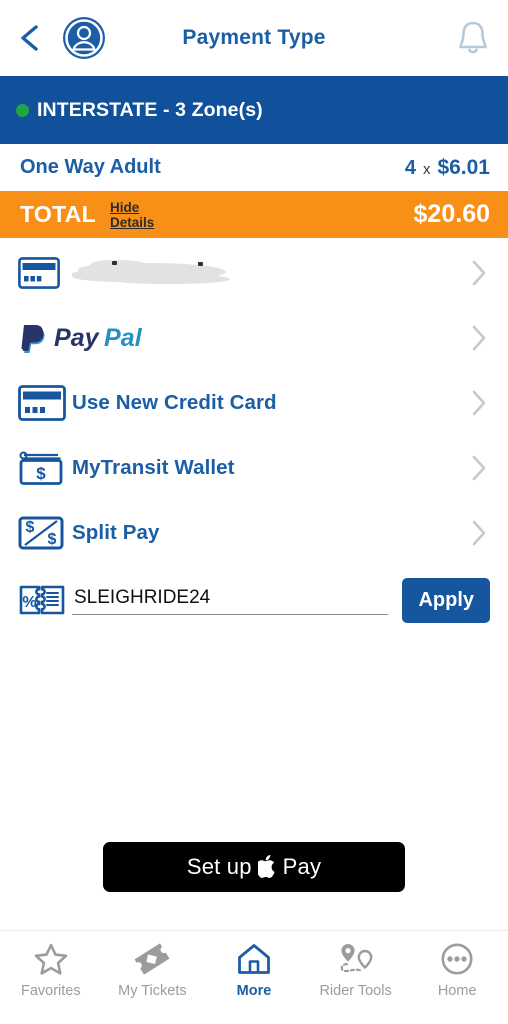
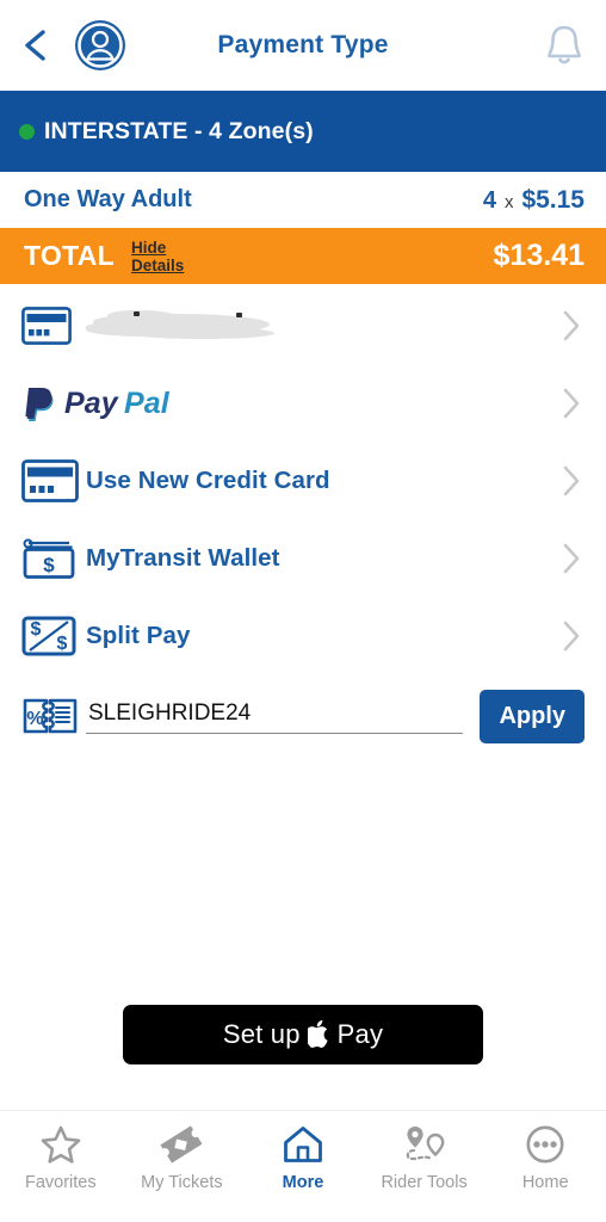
  Payment Type
- INTERSTATE - 3 Zone(s)
+ INTERSTATE - 4 Zone(s)
  One Way Adult
  4
  x
- $6.01
+ $5.15
  TOTAL
  Hide Details
- $20.60
+ $13.41
  Pay
  Pal
  Use New Credit Card
  $
  MyTransit Wallet
  $
  $
  Split Pay
  %
  SLEIGHRIDE24
  Apply
  Set up
  Pay
  Favorites
  My Tickets
  More
  Rider Tools
  Home
